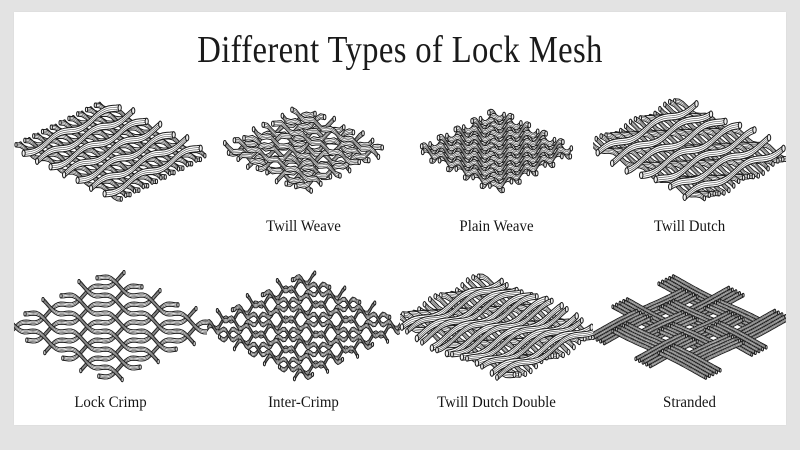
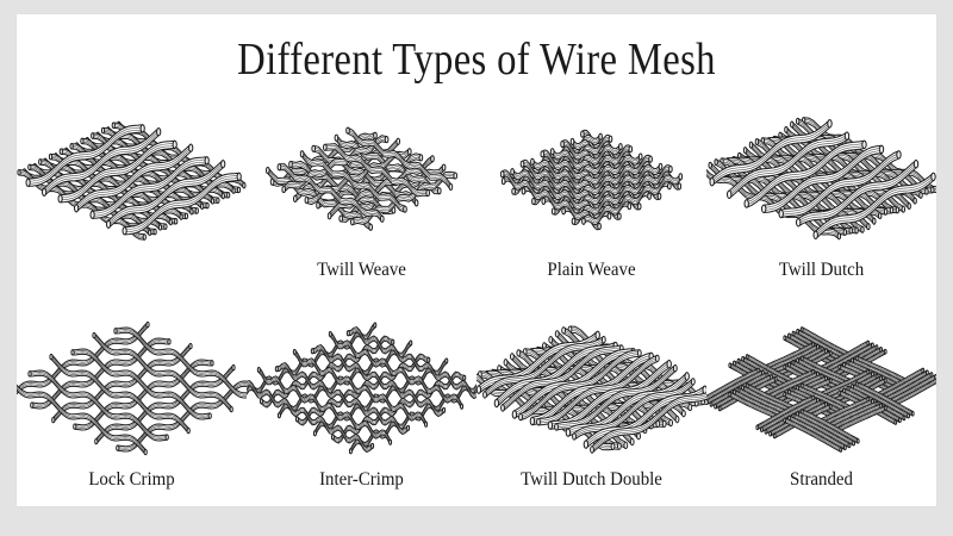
- Different Types of Lock Mesh
+ Different Types of Wire Mesh
  Twill Weave
  Plain Weave
  Twill Dutch
  Lock Crimp
  Inter-Crimp
  Twill Dutch Double
  Stranded
